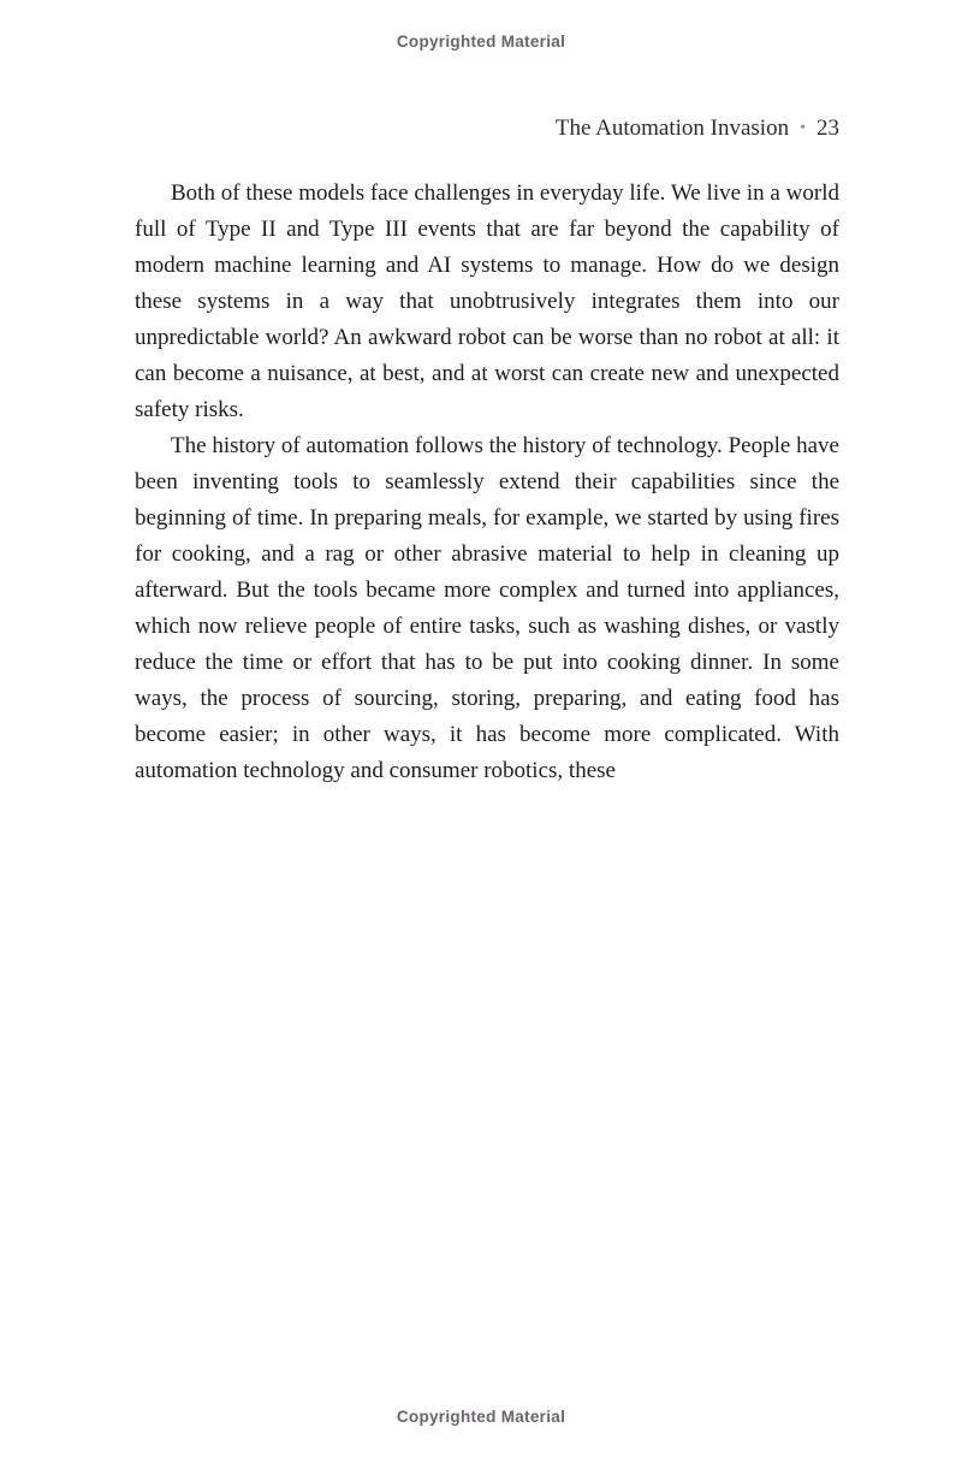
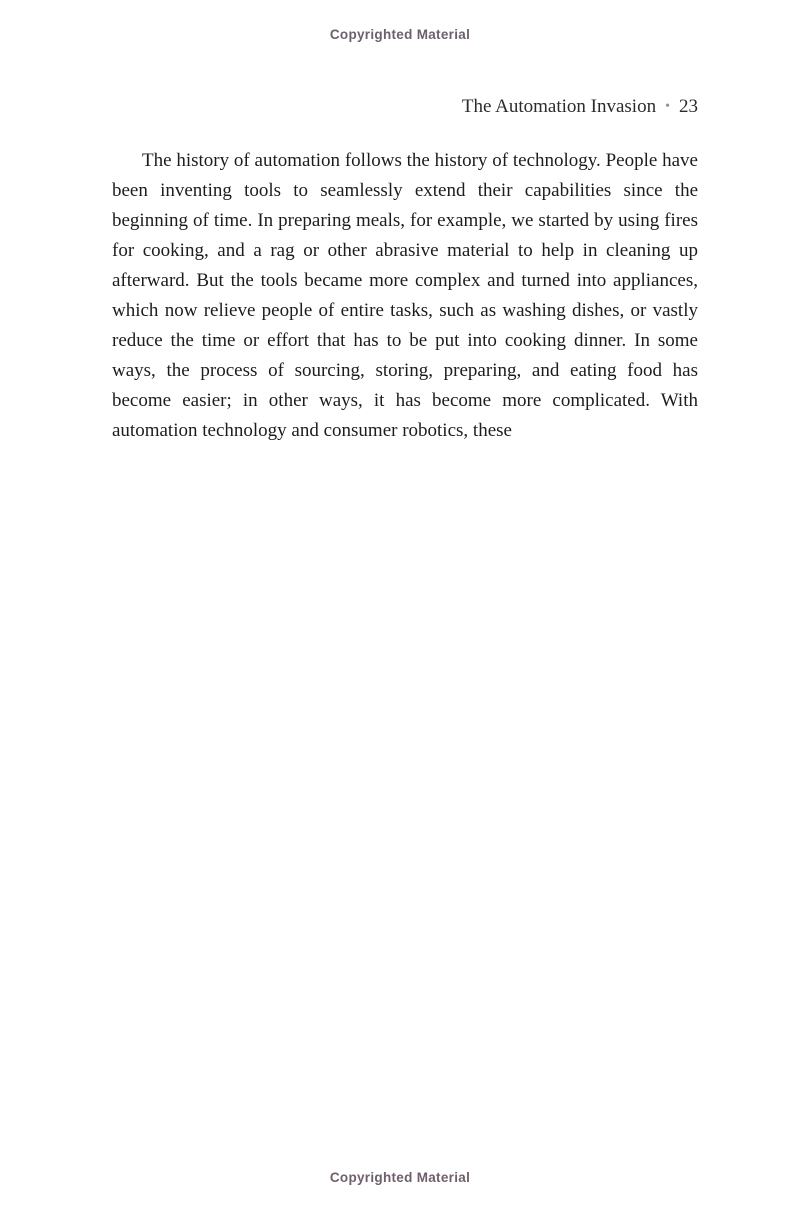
  Copyrighted Material
  The Automation Invasion • 23
- Both of these models face challenges in everyday life. We live in a world full of Type II and Type III events that are far beyond the capability of modern machine learning and AI systems to manage. How do we design these systems in a way that unobtrusively integrates them into our unpredictable world? An awkward robot can be worse than no robot at all: it can become a nuisance, at best, and at worst can create new and unexpected safety risks.
  The history of automation follows the history of technology. People have been inventing tools to seamlessly extend their capabilities since the beginning of time. In preparing meals, for example, we started by using fires for cooking, and a rag or other abrasive material to help in cleaning up afterward. But the tools became more complex and turned into appliances, which now relieve people of entire tasks, such as washing dishes, or vastly reduce the time or effort that has to be put into cooking dinner. In some ways, the process of sourcing, storing, preparing, and eating food has become easier; in other ways, it has become more complicated. With automation technology and consumer robotics, these
  Copyrighted Material
